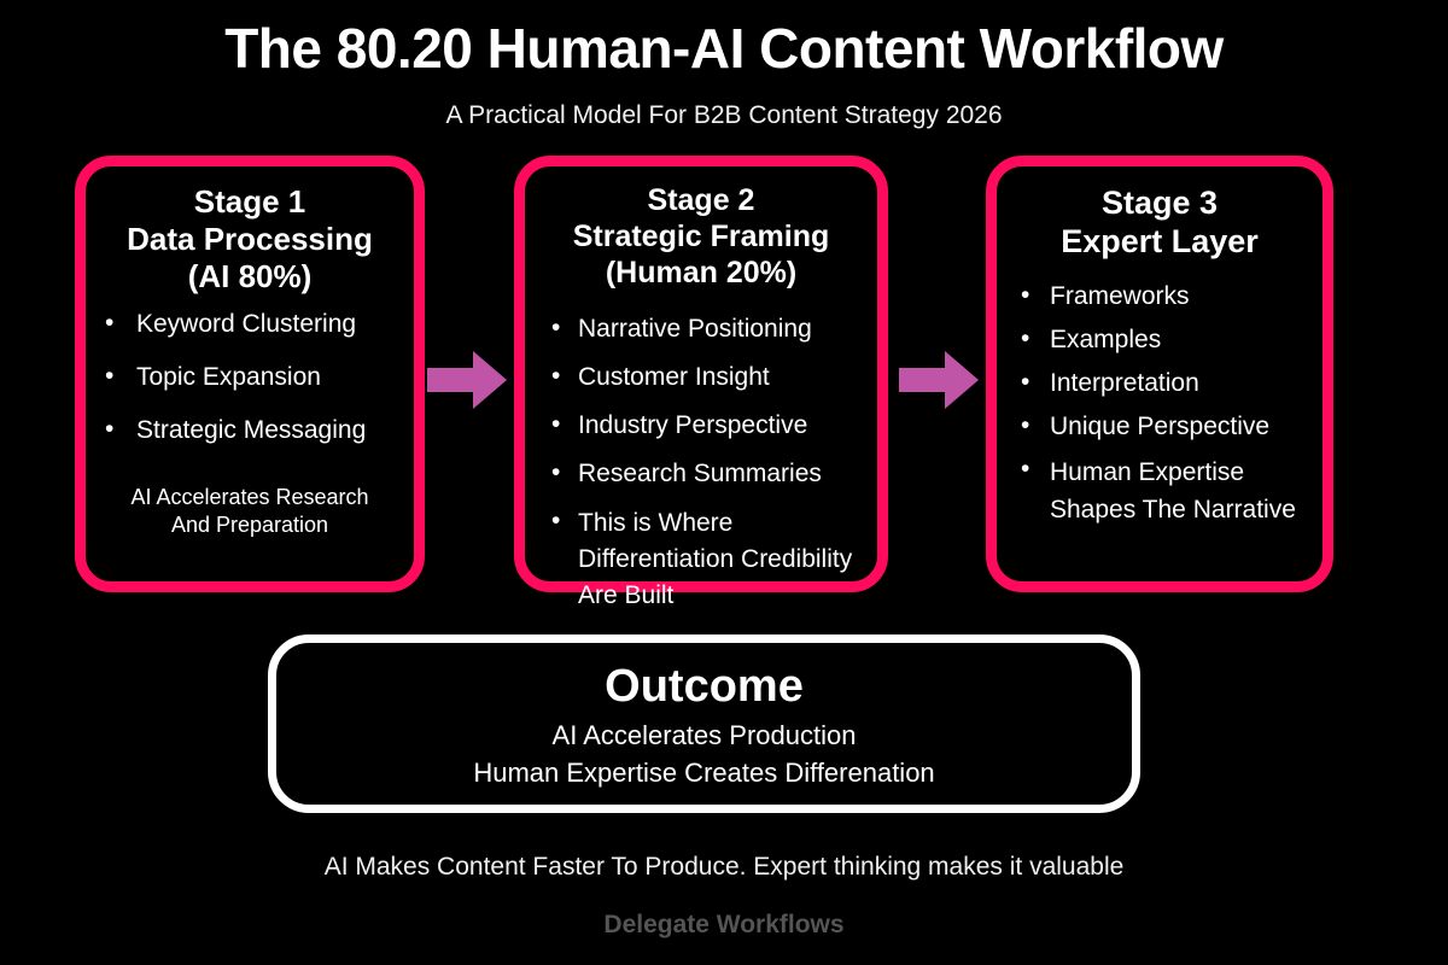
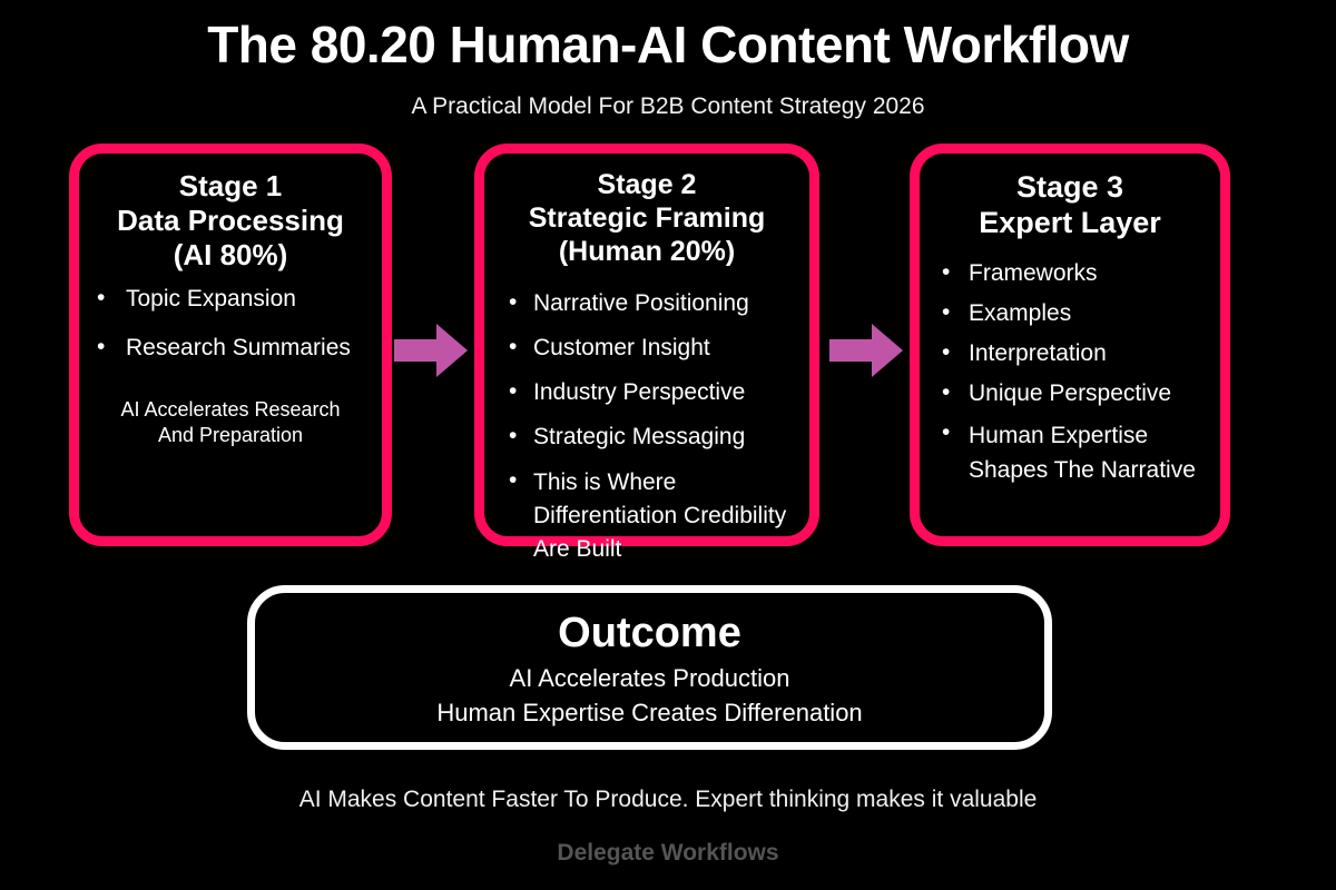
  The 80.20 Human-AI Content Workflow
  A Practical Model For B2B Content Strategy 2026
  Stage 1
  Data Processing
  (AI 80%)
- Keyword Clustering
  Topic Expansion
- Strategic Messaging
+ Research Summaries
  AI Accelerates Research
  And Preparation
  Stage 2
  Strategic Framing
  (Human 20%)
  Narrative Positioning
  Customer Insight
  Industry Perspective
- Research Summaries
+ Strategic Messaging
  This is Where Differentiation Credibility Are Built
  Stage 3
  Expert Layer
  Frameworks
  Examples
  Interpretation
  Unique Perspective
  Human Expertise Shapes The Narrative
  Outcome
  AI Accelerates Production
  Human Expertise Creates Differenation
  AI Makes Content Faster To Produce. Expert thinking makes it valuable
  Delegate Workflows
